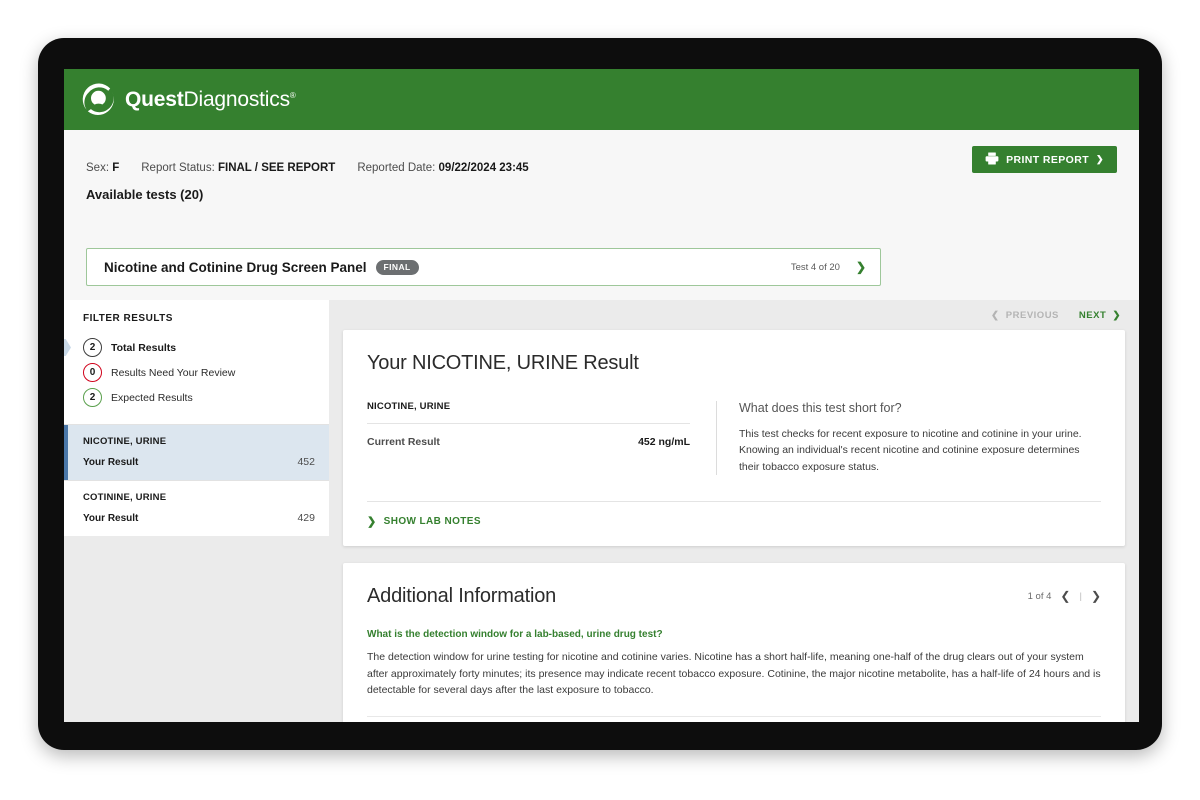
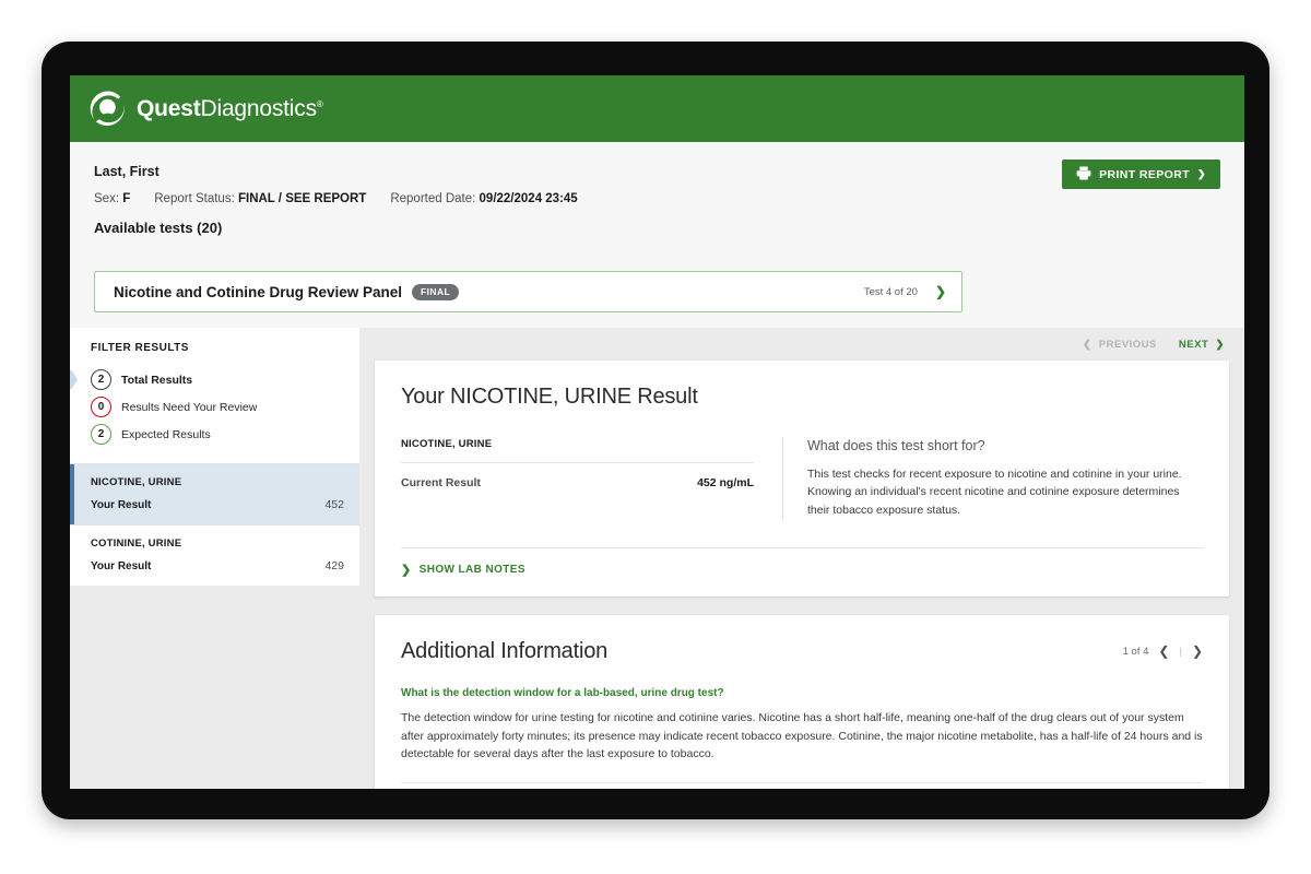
  QuestDiagnostics®
+ Last, First
  Sex: F
  Report Status: FINAL / SEE REPORT
  Reported Date: 09/22/2024 23:45
  Available tests (20)
  PRINT REPORT
  ❯
- Nicotine and Cotinine Drug Screen Panel
+ Nicotine and Cotinine Drug Review Panel
  FINAL
  Test 4 of 20
  ❯
  FILTER RESULTS
  2
  Total Results
  0
  Results Need Your Review
  2
  Expected Results
  NICOTINE, URINE
  Your Result
  452
  COTININE, URINE
  Your Result
  429
  ❮ PREVIOUS
  NEXT ❯
  Your NICOTINE, URINE Result
  NICOTINE, URINE
  Current Result
  452 ng/mL
  What does this test short for?
  This test checks for recent exposure to nicotine and cotinine in your urine. Knowing an individual's recent nicotine and cotinine exposure determines their tobacco exposure status.
  ❯
  SHOW LAB NOTES
  Additional Information
  1 of 4
  ❮
  |
  ❯
  What is the detection window for a lab-based, urine drug test?
  The detection window for urine testing for nicotine and cotinine varies. Nicotine has a short half-life, meaning one-half of the drug clears out of your system after approximately forty minutes; its presence may indicate recent tobacco exposure. Cotinine, the major nicotine metabolite, has a half-life of 24 hours and is detectable for several days after the last exposure to tobacco.
